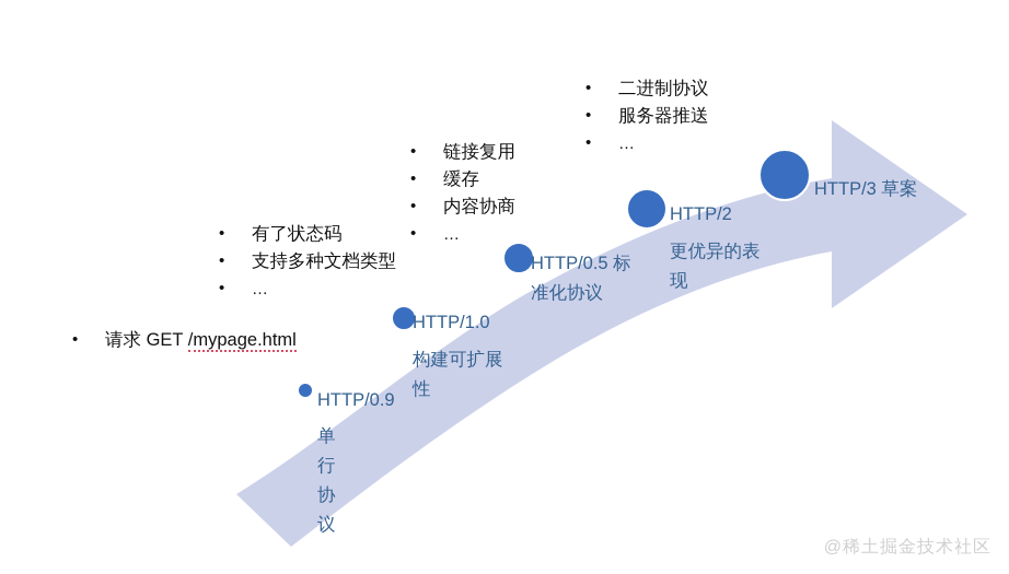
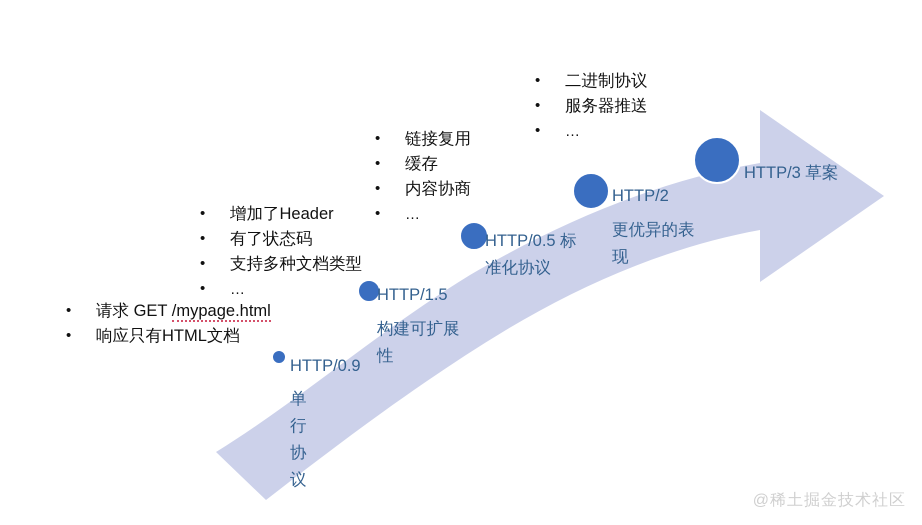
  请求 GET /mypage.html
+ 响应只有HTML文档
+ 增加了Header
  有了状态码
  支持多种文档类型
  …
  链接复用
  缓存
  内容协商
  …
  二进制协议
  服务器推送
  …
  HTTP/0.9
  单行协议
- HTTP/1.0
+ HTTP/1.5
  构建可扩展性
  HTTP/0.5 标准化协议
  HTTP/2
  更优异的表现
  HTTP/3 草案
  @稀土掘金技术社区
